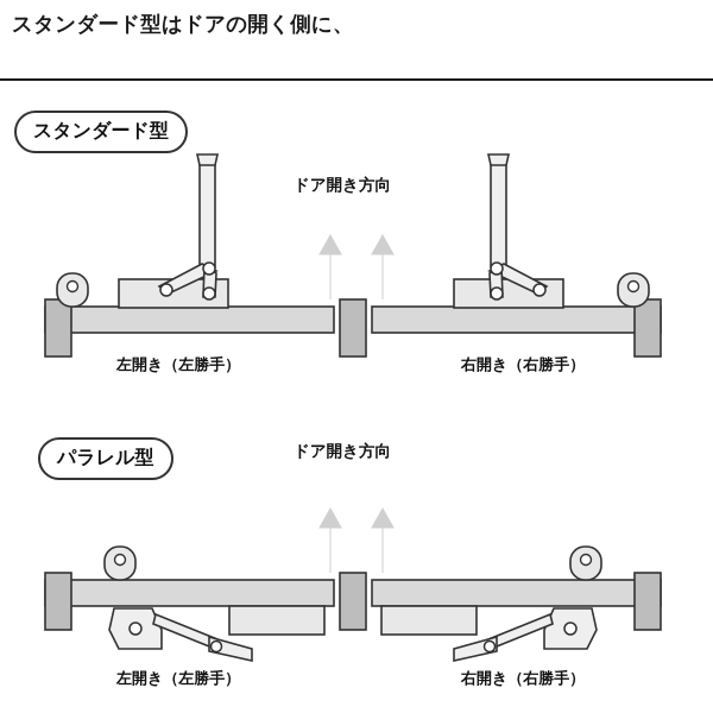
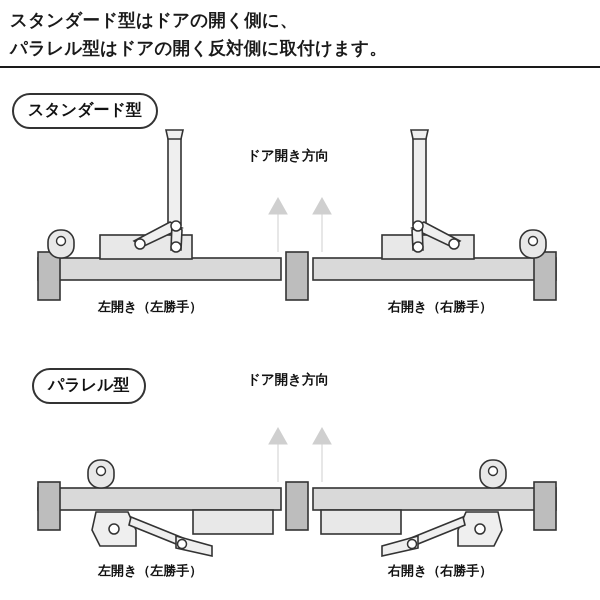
  スタンダード型はドアの開く側に、
+ パラレル型はドアの開く反対側に取付けます。
  スタンダード型
  パラレル型
  ドア開き方向
  ドア開き方向
  左開き（左勝手）
  右開き（右勝手）
  左開き（左勝手）
  右開き（右勝手）
